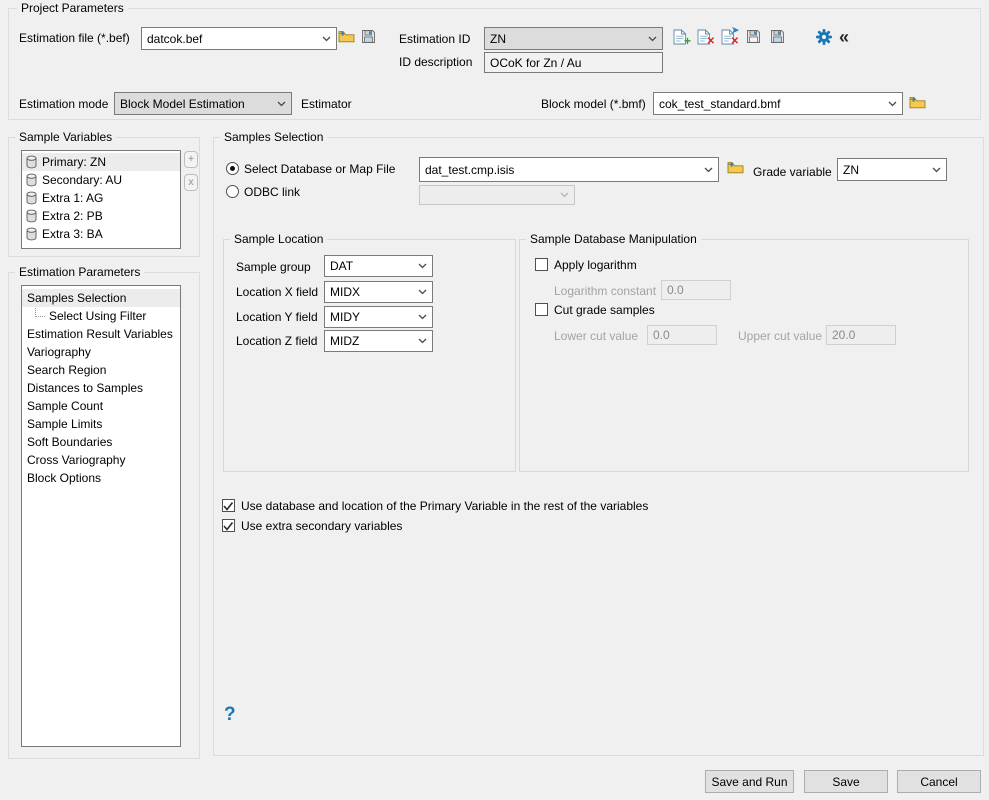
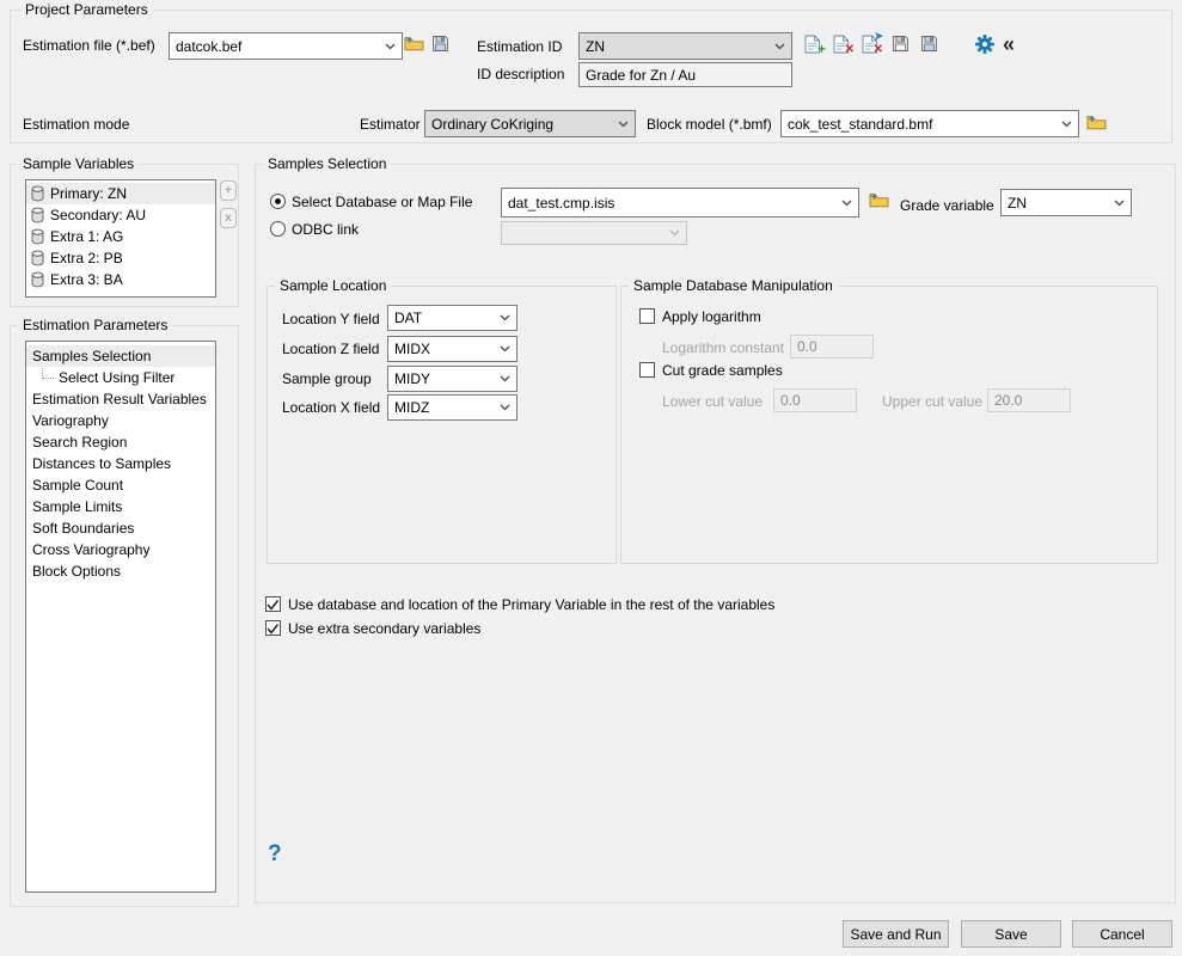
  Project Parameters
  Estimation file (*.bef)
  datcok.bef
  Estimation ID
  ZN
  ID description
- OCoK for Zn / Au
+ Grade for Zn / Au
  +
  ✕
  ➤
  ✕
  «
  Estimation mode
- Block Model Estimation
  Estimator
+ Ordinary CoKriging
  Block model (*.bmf)
  cok_test_standard.bmf
  Sample Variables
  Primary: ZN
  Secondary: AU
  Extra 1: AG
  Extra 2: PB
  Extra 3: BA
  +
  x
  Estimation Parameters
  Samples Selection
  Select Using Filter
  Estimation Result Variables
  Variography
  Search Region
  Distances to Samples
  Sample Count
  Sample Limits
  Soft Boundaries
  Cross Variography
  Block Options
  Samples Selection
  Select Database or Map File
  ODBC link
  dat_test.cmp.isis
  Grade variable
  ZN
  Sample Location
- Sample group
+ Location Y field
  DAT
- Location X field
+ Location Z field
  MIDX
- Location Y field
+ Sample group
  MIDY
- Location Z field
+ Location X field
  MIDZ
  Sample Database Manipulation
  Apply logarithm
  Logarithm constant
  0.0
  Cut grade samples
  Lower cut value
  0.0
  Upper cut value
  20.0
  Use database and location of the Primary Variable in the rest of the variables
  Use extra secondary variables
  ?
  Save and Run
  Save
  Cancel
